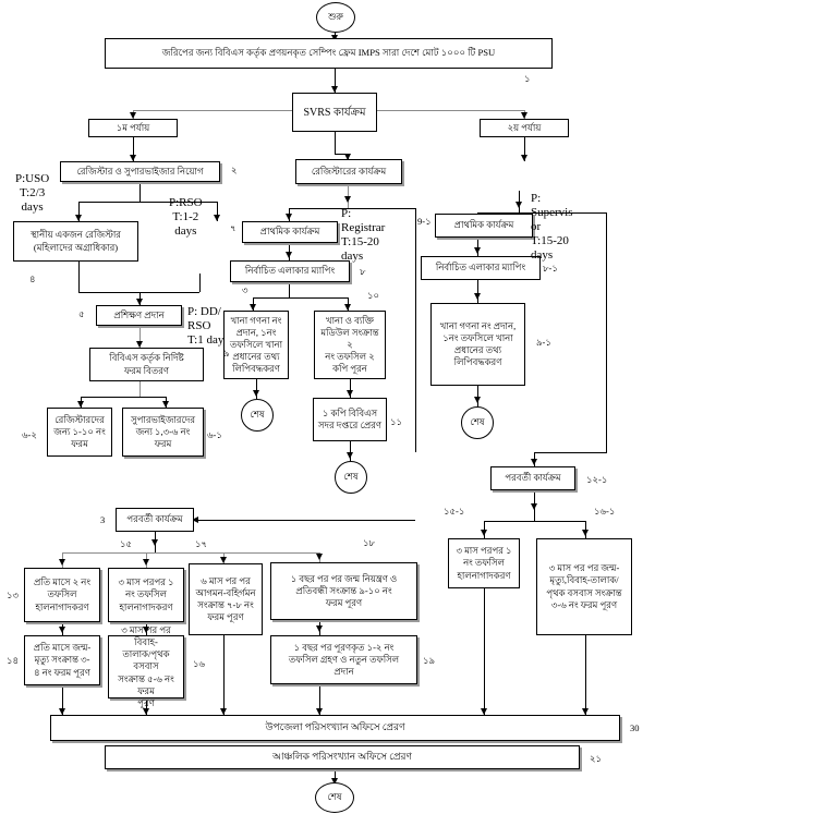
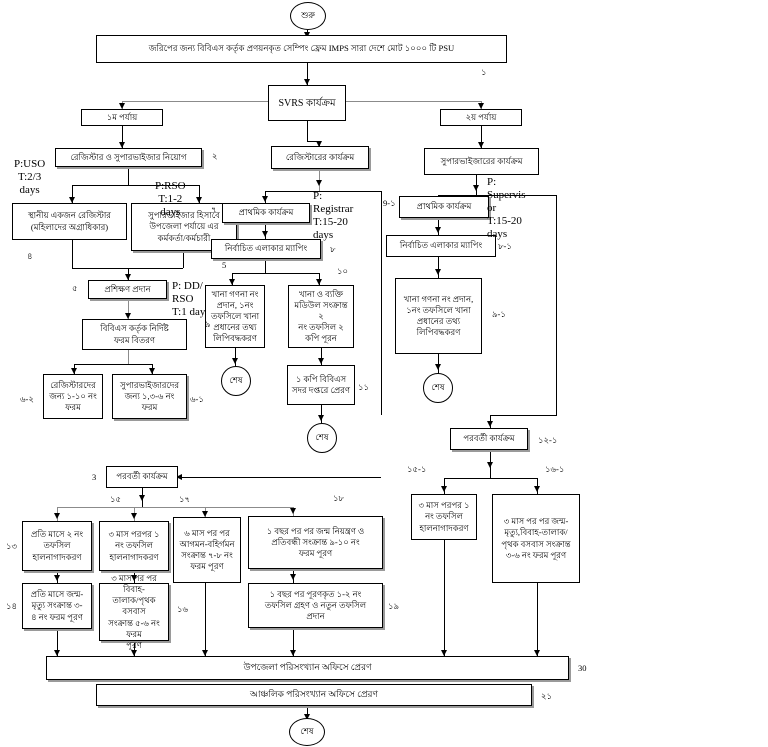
  শুরু
  জরিপের জন্য বিবিএস কর্তৃক প্রণয়নকৃত সেম্পিং ফ্রেম IMPS সারা দেশে মোট ১০০০ টি PSU
  ১
  SVRS কার্যক্রম
  ১ম পর্যায়
  ২য় পর্যায়
  রেজিস্টার ও সুপারভাইজার নিয়োগ
  ২
  P:USO
  T:2/3
  days
  P:RSO
  T:1-2
  days
  স্থানীয় একজন রেজিস্টার
  (মহিলাদের অগ্রাধিকার)
+ সুপারভাইজার হিসাবে
+ উপজেলা পর্যায়ে এর
+ কর্মকর্তা/কর্মচারী
  ৪
- ৩
+ 5
  প্রশিক্ষণ প্রদান
  ৫
  P: DD/
  RSO
  T:1 day
  ৯
  বিবিএস কর্তৃক নির্দিষ্ট
  ফরম বিতরণ
  রেজিস্টারদের
  জন্য ১-১০ নং
  ফরম
  সুপারভাইজারদের
  জন্য ১,৩-৬ নং
  ফরম
  ৬-২
  ৬-১
  রেজিস্টারের কার্যক্রম
  প্রাথমিক কার্যক্রম
  ৭
  P:
  Registrar
  T:15-20
  days
  9-১
  নির্বাচিত এলাকার ম্যাপিং
  ৮
  ১০
  খানা গণনা নং
  প্রদান, ১নং
  তফসিলে খানা
  প্রধানের তথ্য
  লিপিবদ্ধকরণ
  খানা ও ব্যক্তি
  মডিউল সংক্রান্ত ২
  নং তফসিল ২
  কপি পূরন
  শেষ
  ১ কপি বিবিএস
  সদর দপ্তরে প্রেরণ
  ১১
  শেষ
+ সুপারভাইজারের কার্যক্রম
  প্রাথমিক কার্যক্রম
  P:
  Supervis
  or
  T:15-20
  days
  নির্বাচিত এলাকার ম্যাপিং
  ৮-১
  খানা গণনা নং প্রদান,
  ১নং তফসিলে খানা
  প্রধানের তথ্য
  লিপিবদ্ধকরণ
  ৯-১
  শেষ
  পরবর্তী কার্যক্রম
  ১২-১
  ১৫-১
  ১৬-১
  ৩ মাস পরপর ১
  নং তফসিল
  হালনাগাদকরণ
  ৩ মাস পর পর জন্ম-
  মৃত্যু,বিবাহ-তালাক/
  পৃথক বসবাস সংক্রান্ত
  ৩-৬ নং ফরম পূরণ
  পরবর্তী কার্যক্রম
  3
  ১৫
  ১৭
  ১৮
  প্রতি মাসে ২ নং
  তফসিল
  হালনাগাদকরণ
  ১৩
  প্রতি মাসে জন্ম-
  মৃত্যু সংক্রান্ত ৩-
  ৪ নং ফরম পূরণ
  ১৪
  ৩ মাস পরপর ১
  নং তফসিল
  হালনাগাদকরণ
  ৩ মাস পর পর বিবাহ-
  তালাক/পৃথক বসবাস
  সংক্রান্ত ৫-৬ নং ফরম
  পূরণ
  ১৬
  ৬ মাস পর পর
  আগমন-বহির্গমন
  সংক্রান্ত ৭-৮ নং
  ফরম পূরণ
  ১ বছর পর পর জন্ম নিয়ন্ত্রণ ও
  প্রতিবন্ধী সংক্রান্ত ৯-১০ নং
  ফরম পূরণ
  ১ বছর পর পূরণকৃত ১-২ নং
  তফসিল গ্রহণ ও নতুন তফসিল
  প্রদান
  ১৯
  উপজেলা পরিসংখ্যান অফিসে প্রেরণ
  30
  আঞ্চলিক পরিসংখ্যান অফিসে প্রেরণ
  ২১
  শেষ
